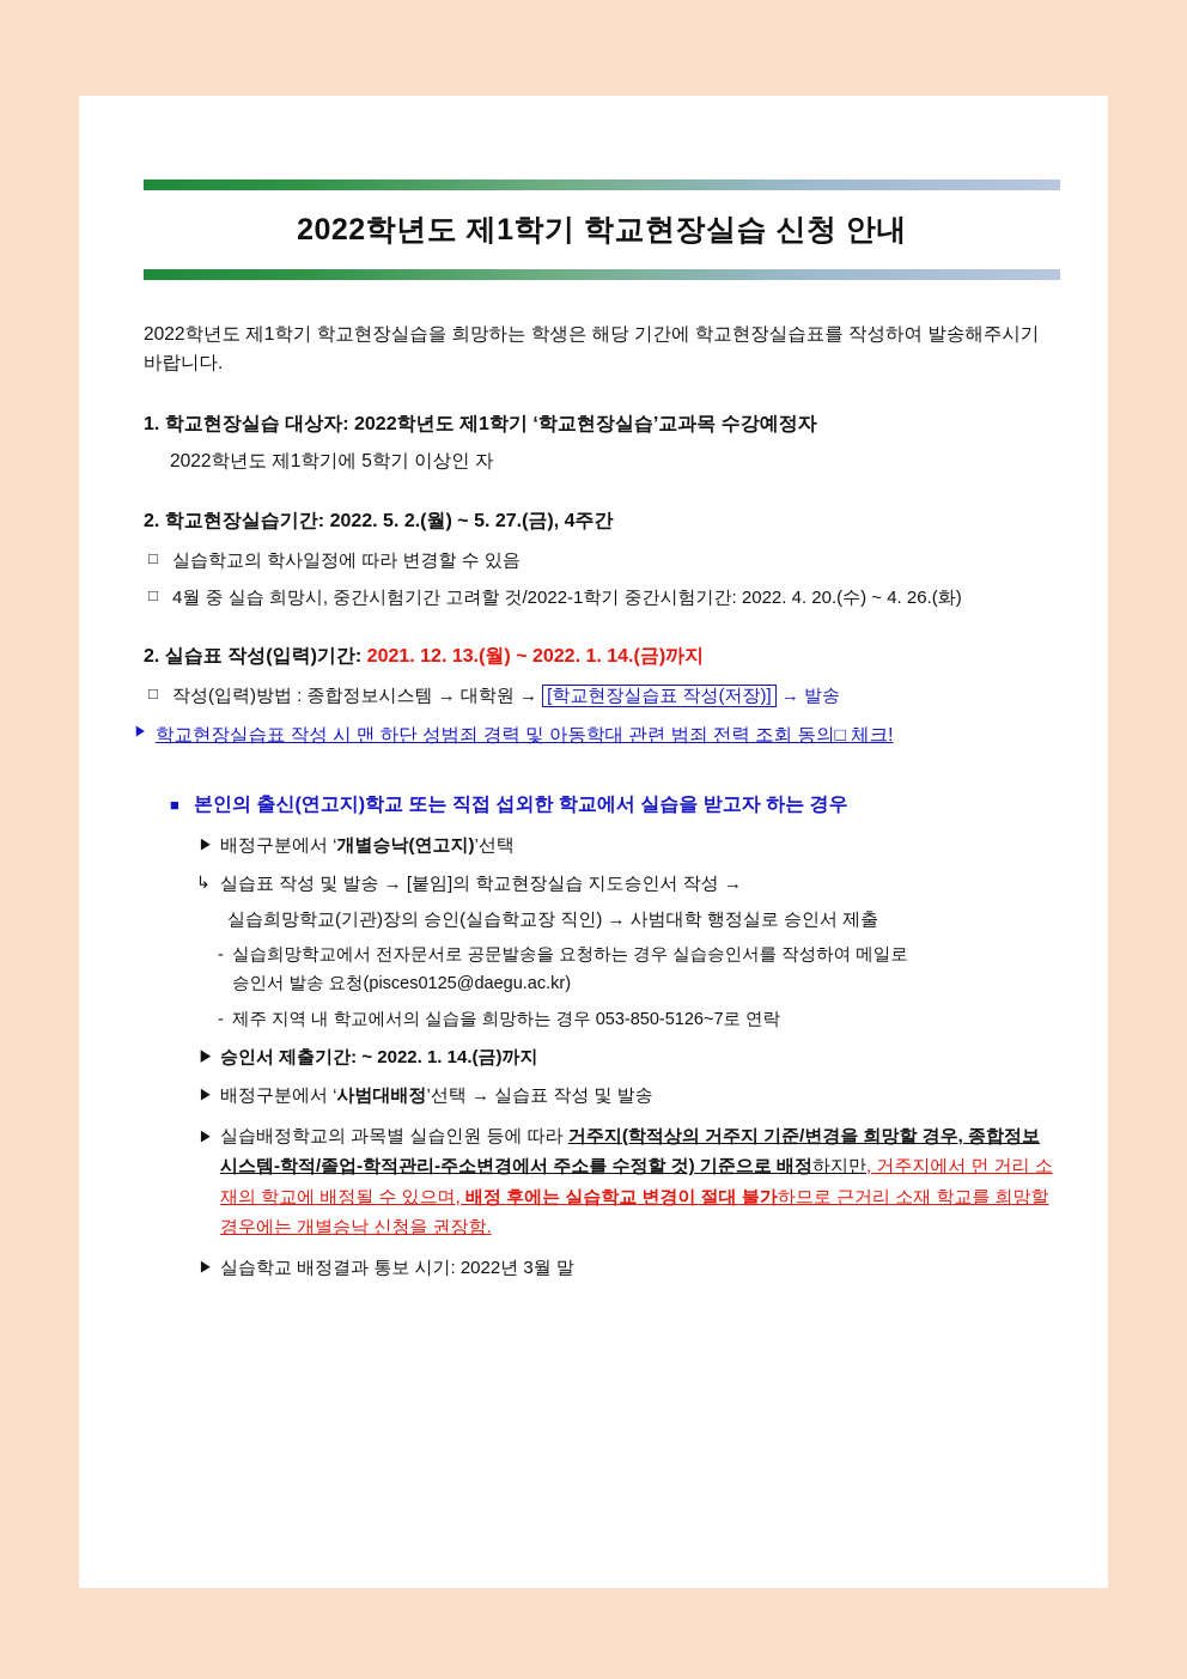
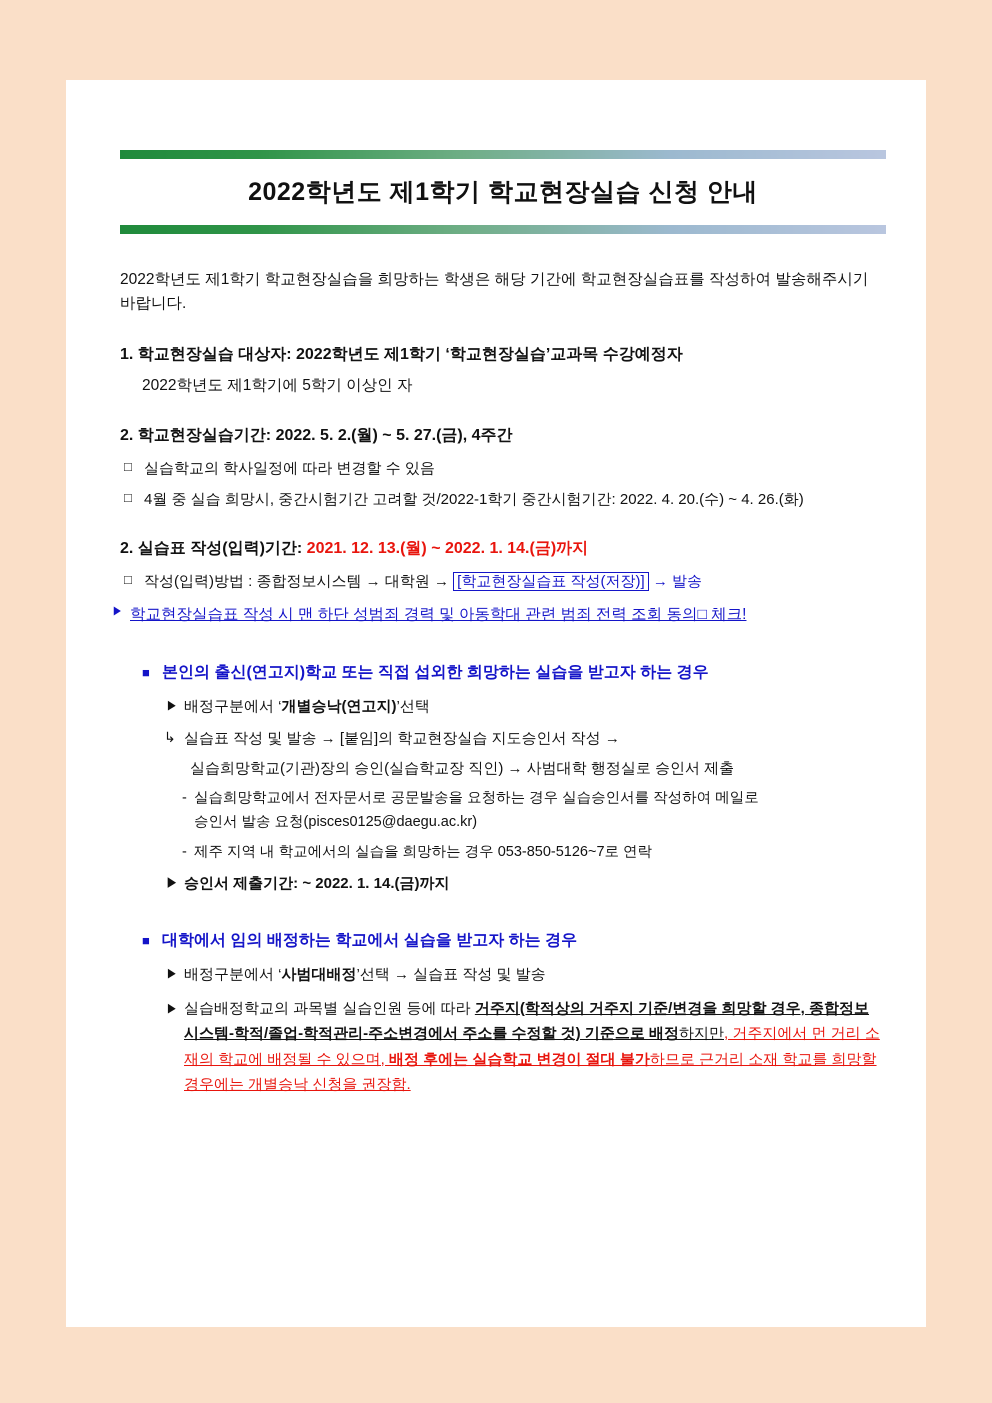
  2022학년도 제1학기 학교현장실습 신청 안내
  2022학년도 제1학기 학교현장실습을 희망하는 학생은 해당 기간에 학교현장실습표를 작성하여 발송해주시기 바랍니다.
  1. 학교현장실습 대상자: 2022학년도 제1학기 ‘학교현장실습’교과목 수강예정자
  2022학년도 제1학기에 5학기 이상인 자
  2. 학교현장실습기간: 2022. 5. 2.(월) ~ 5. 27.(금), 4주간
  실습학교의 학사일정에 따라 변경할 수 있음
  4월 중 실습 희망시, 중간시험기간 고려할 것/2022-1학기 중간시험기간: 2022. 4. 20.(수) ~ 4. 26.(화)
  2. 실습표 작성(입력)기간: 2021. 12. 13.(월) ~ 2022. 1. 14.(금)까지
  작성(입력)방법 : 종합정보시스템 → 대학원 → [학교현장실습표 작성(저장)] → 발송
  학교현장실습표 작성 시 맨 하단 성범죄 경력 및 아동학대 관련 범죄 전력 조회 동의□ 체크!
- 본인의 출신(연고지)학교 또는 직접 섭외한 학교에서 실습을 받고자 하는 경우
+ 본인의 출신(연고지)학교 또는 직접 섭외한 희망하는 실습을 받고자 하는 경우
  배정구분에서 ‘개별승낙(연고지)’선택
  실습표 작성 및 발송 → [붙임]의 학교현장실습 지도승인서 작성 →
  실습희망학교(기관)장의 승인(실습학교장 직인) → 사범대학 행정실로 승인서 제출
  실습희망학교에서 전자문서로 공문발송을 요청하는 경우 실습승인서를 작성하여 메일로
  승인서 발송 요청(pisces0125@daegu.ac.kr)
  제주 지역 내 학교에서의 실습을 희망하는 경우 053-850-5126~7로 연락
  승인서 제출기간: ~ 2022. 1. 14.(금)까지
+ 대학에서 임의 배정하는 학교에서 실습을 받고자 하는 경우
  배정구분에서 ‘사범대배정’선택 → 실습표 작성 및 발송
  실습배정학교의 과목별 실습인원 등에 따라 거주지(학적상의 거주지 기준/변경을 희망할 경우, 종합정보시스템-학적/졸업-학적관리-주소변경에서 주소를 수정할 것) 기준으로 배정하지만, 거주지에서 먼 거리 소재의 학교에 배정될 수 있으며, 배정 후에는 실습학교 변경이 절대 불가하므로 근거리 소재 학교를 희망할 경우에는 개별승낙 신청을 권장함.
- 실습학교 배정결과 통보 시기: 2022년 3월 말
